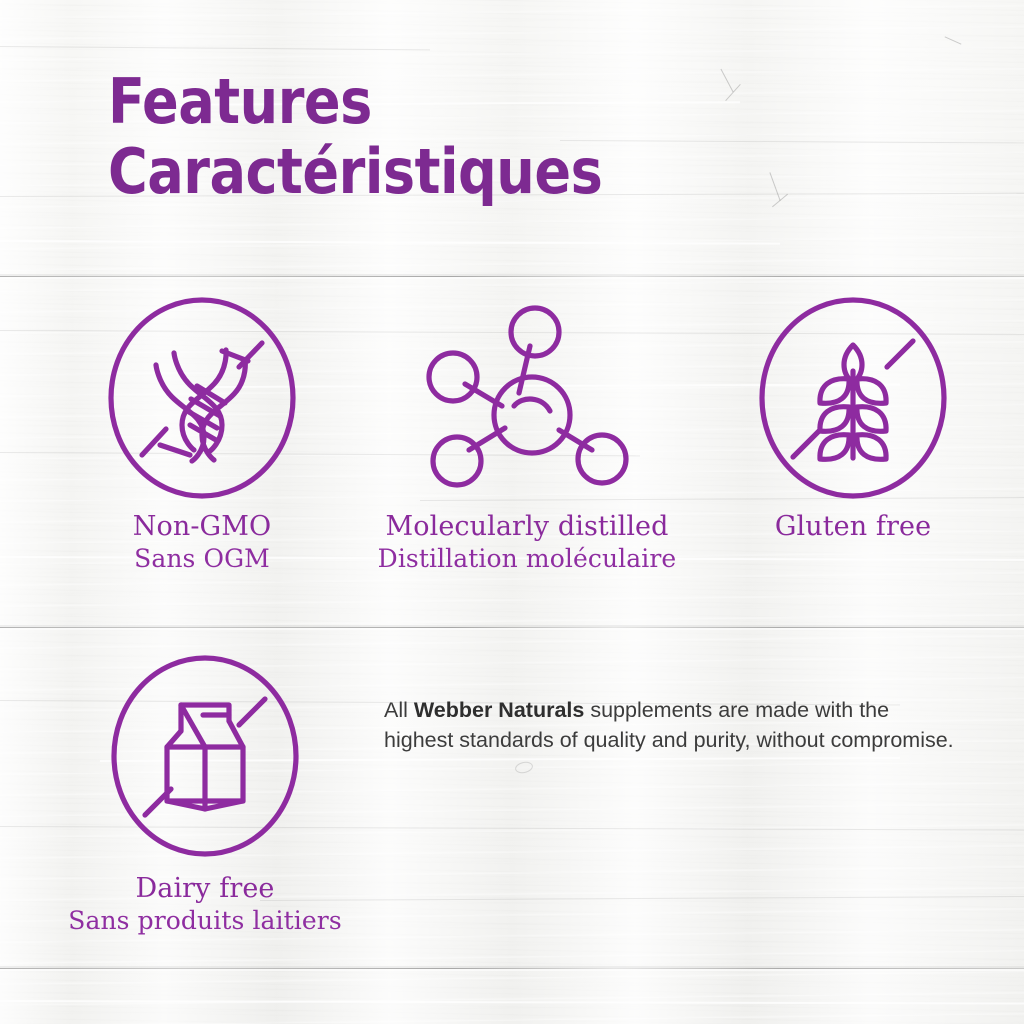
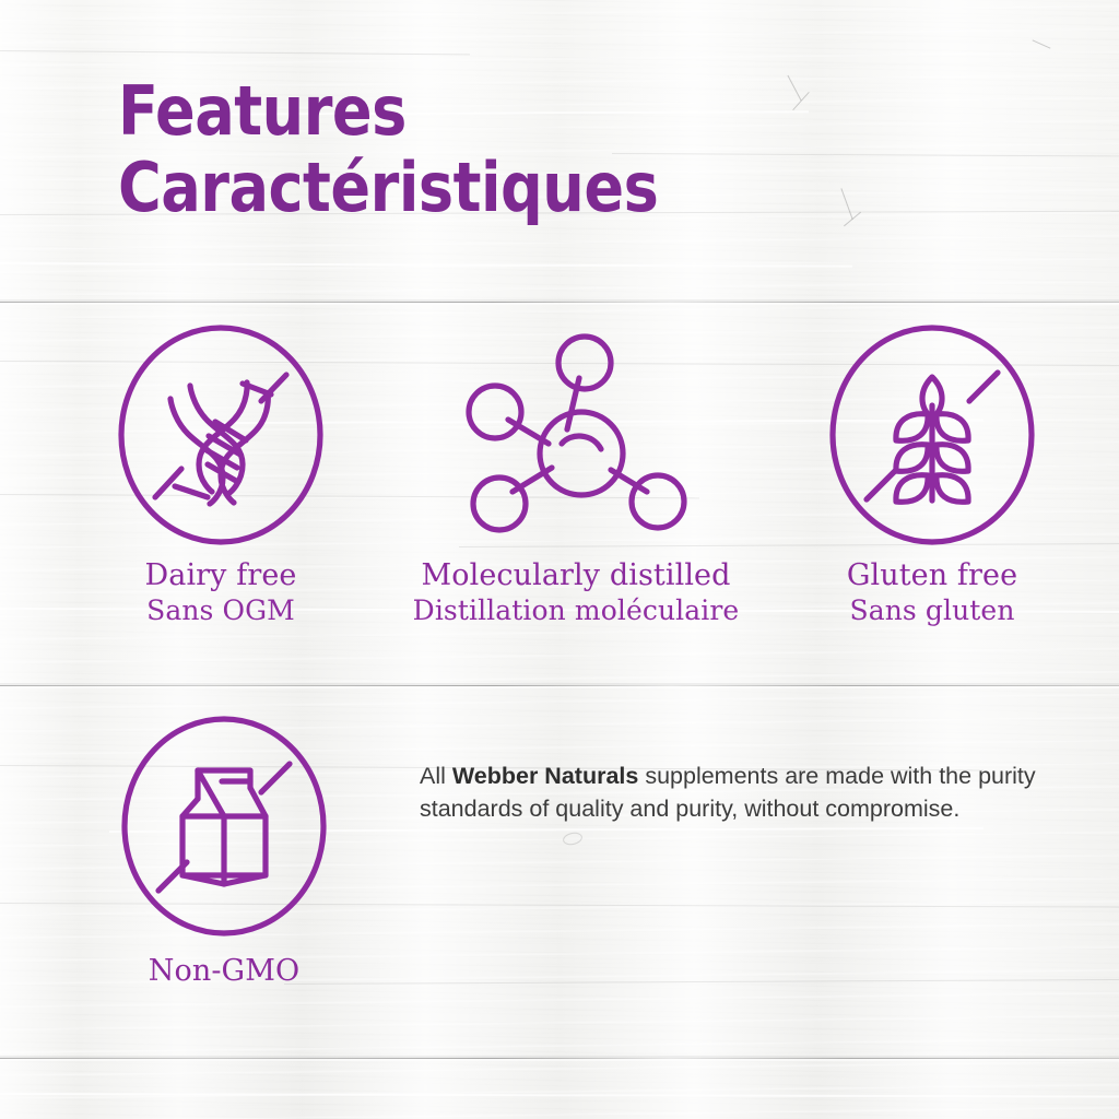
  Features
  Caractéristiques
- Non-GMO
+ Dairy free
  Sans OGM
  Molecularly distilled
  Distillation moléculaire
  Gluten free
+ Sans gluten
- Dairy free
+ Non-GMO
- Sans produits laitiers
- All Webber Naturals supplements are made with the highest standards of quality and purity, without compromise.
+ All Webber Naturals supplements are made with the purity standards of quality and purity, without compromise.
